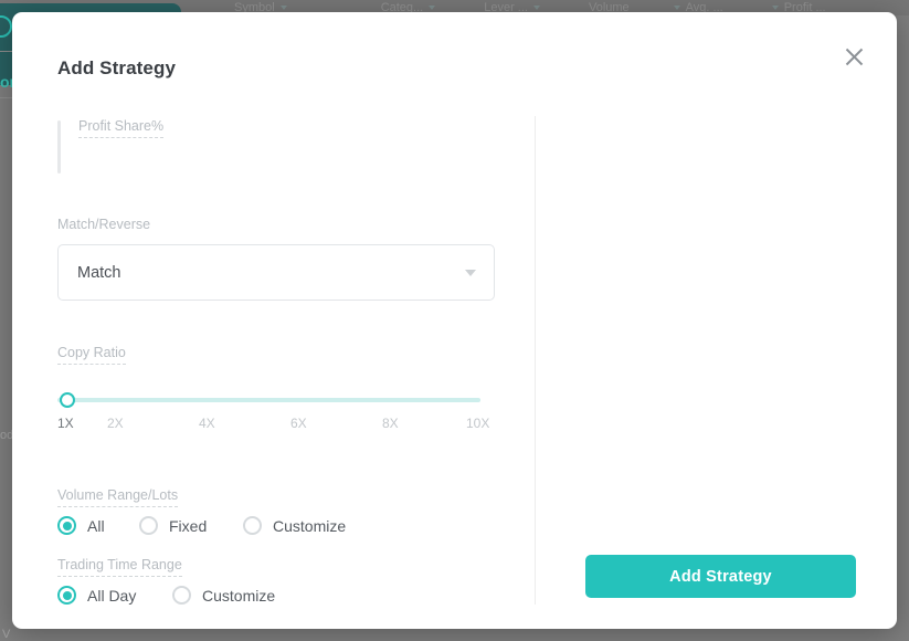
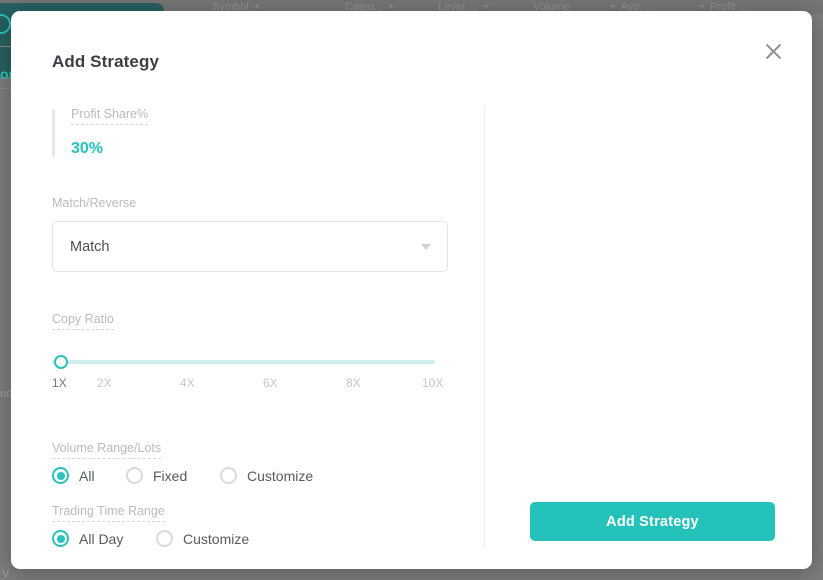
  Symbol
  Categ...
  Lever ...
  Volume
  Avg. ...
  Profit ...
  od
  V
  Add Strategy
  Profit Share%
+ 30%
  Match/Reverse
  Match
  Copy Ratio
  1X
  2X
  4X
  6X
  8X
  10X
  Volume Range/Lots
  All
  Fixed
  Customize
  Trading Time Range
  All Day
  Customize
  Add Strategy
